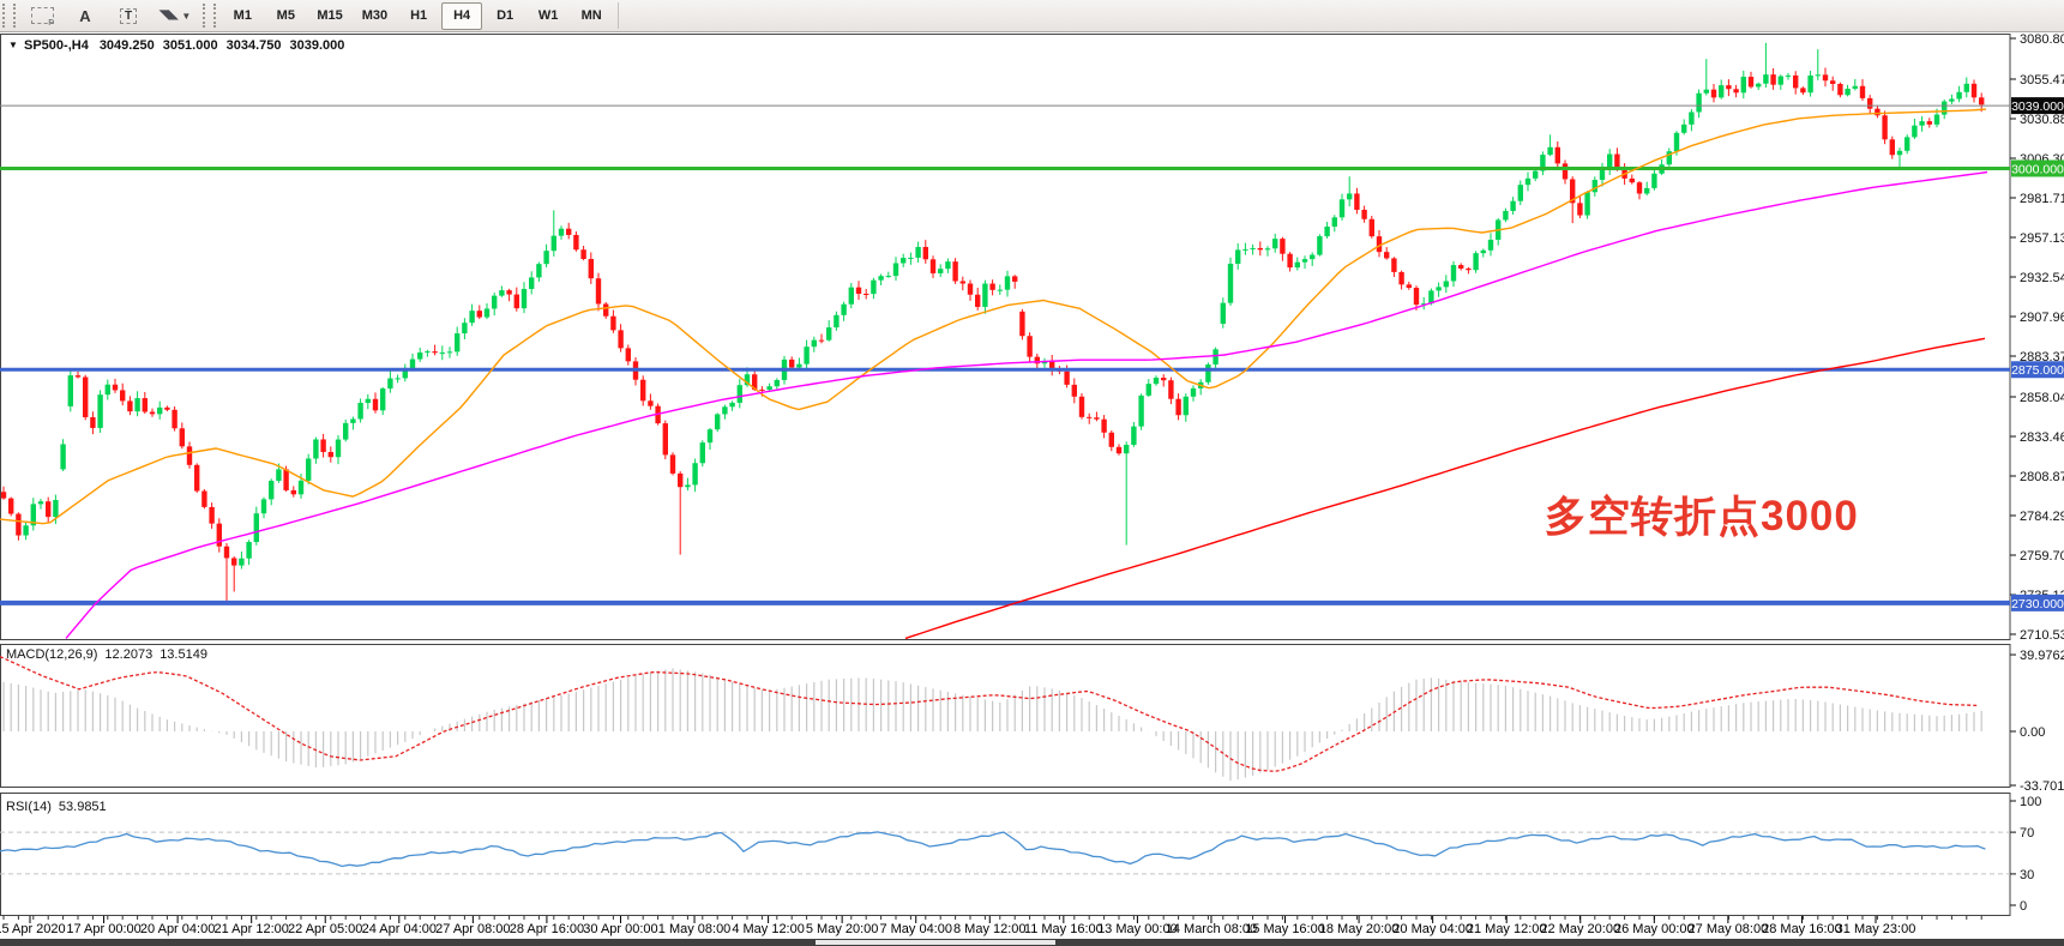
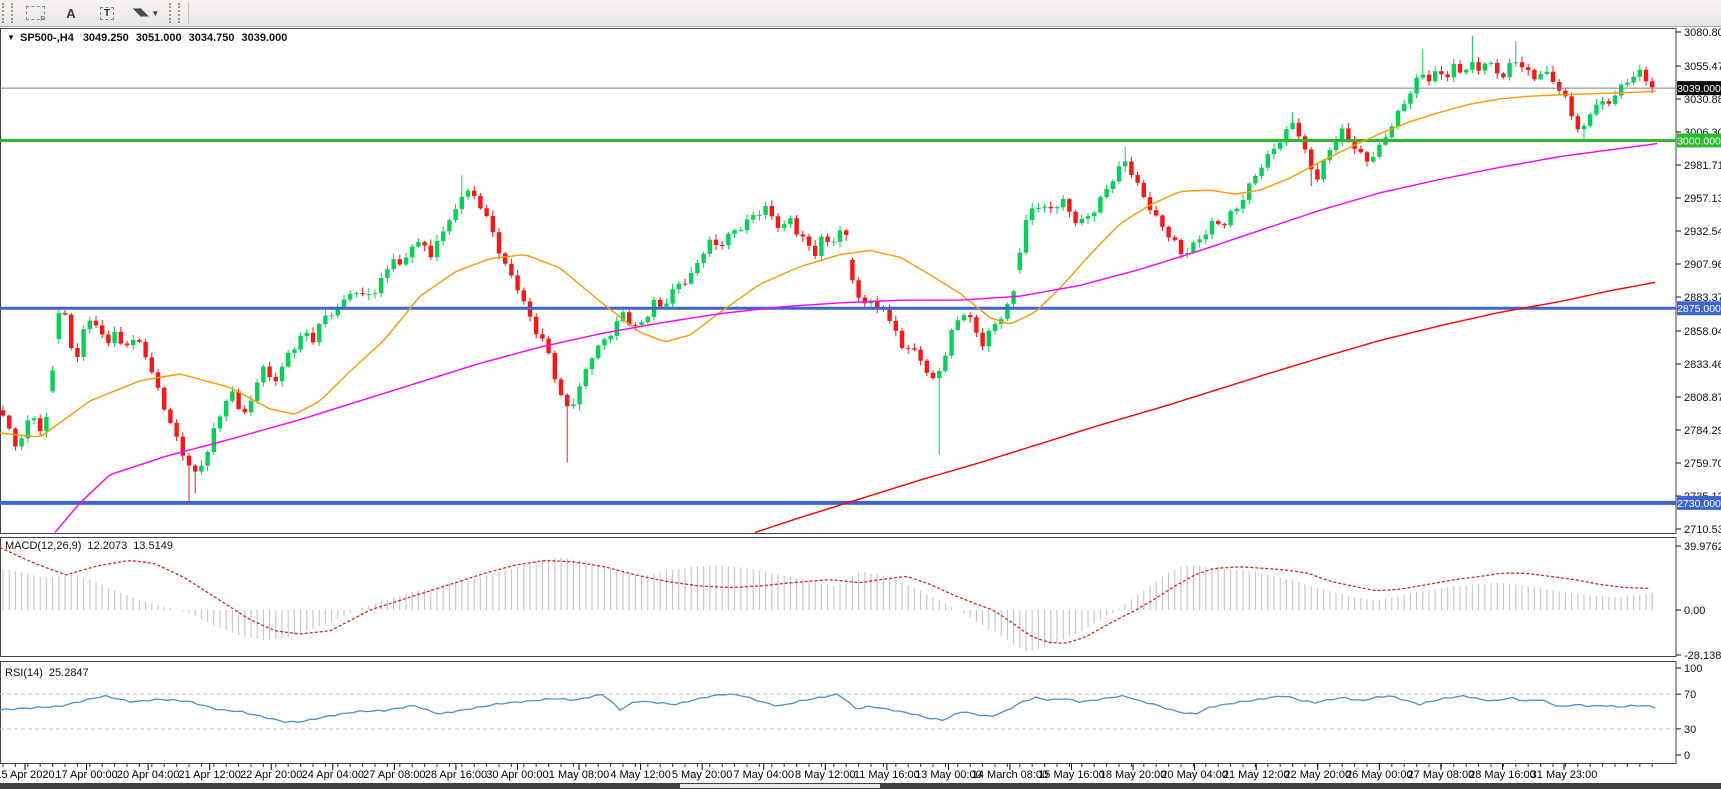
  A
  T
  ◥◣
  ▼
- M1
- M5
- M15
- M30
- H1
- H4
- D1
- W1
- MN
  3080.8
  3055.4
  3030.8
  3006.3
  2981.7
  2957.1
  2932.5
  2907.9
  2883.3
  2858.0
  2833.4
  2808.8
  2784.2
  2759.7
  2710.5
  3039.000
  3000.000
  2875.000
  2730.000
  39.976
  0.00
- -33.701
+ -28.138
  100
  70
  30
  0
  5 Apr 2020
  17 Apr 00:00
  20 Apr 04:00
  21 Apr 12:00
- 22 Apr 05:00
+ 22 Apr 20:00
  24 Apr 04:00
  27 Apr 08:00
  28 Apr 16:00
  30 Apr 00:00
  1 May 08:00
  4 May 12:00
  5 May 20:00
  7 May 04:00
  8 May 12:00
  11 May 16:00
  13 May 00:00
  14 March 08:00
  15 May 16:00
  18 May 20:00
  20 May 04:00
  21 May 12:00
  22 May 20:00
  26 May 00:00
  27 May 08:00
  28 May 16:00
  31 May 23:00
  ▼
  SP500-,H4 3049.250 3051.000 3034.750 3039.000
  MACD(12,26,9) 12.2073 13.5149
- RSI(14) 53.9851
+ RSI(14) 25.2847
- 多空转折点3000
